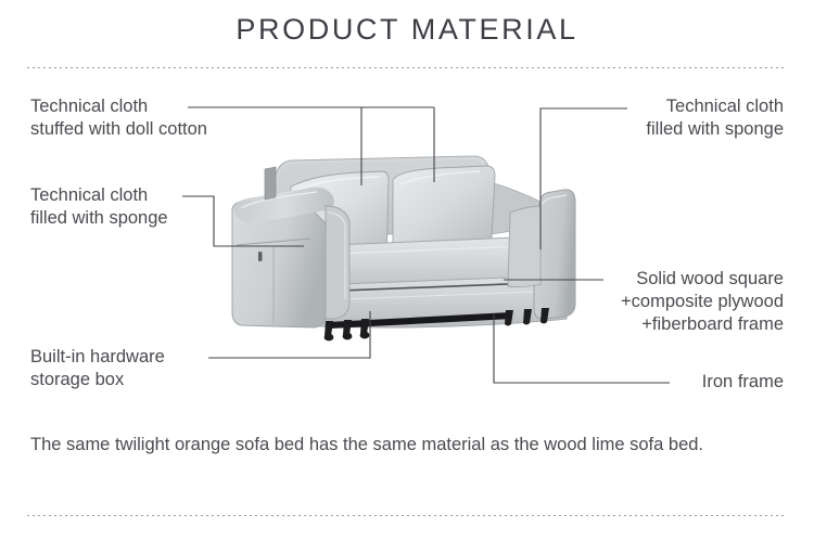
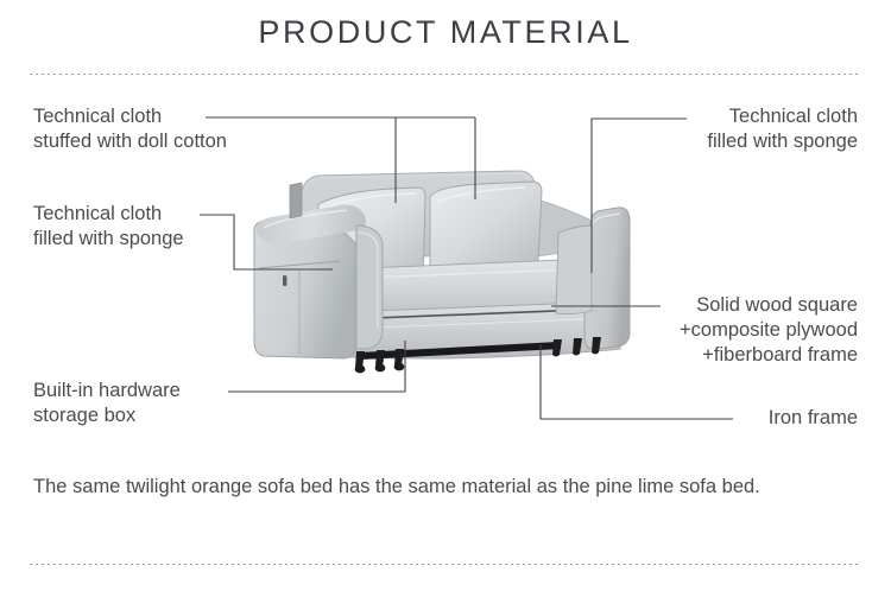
  PRODUCT MATERIAL
  Technical cloth
  stuffed with doll cotton
  Technical cloth
  filled with sponge
  Technical cloth
  filled with sponge
  Solid wood square
  +composite plywood
  +fiberboard frame
  Built-in hardware
  storage box
  Iron frame
- The same twilight orange sofa bed has the same material as the wood lime sofa bed.
+ The same twilight orange sofa bed has the same material as the pine lime sofa bed.
